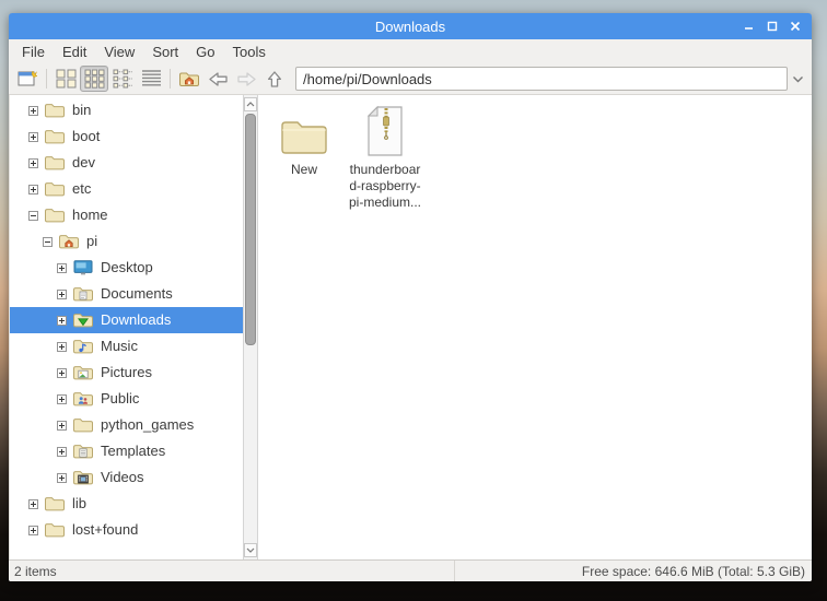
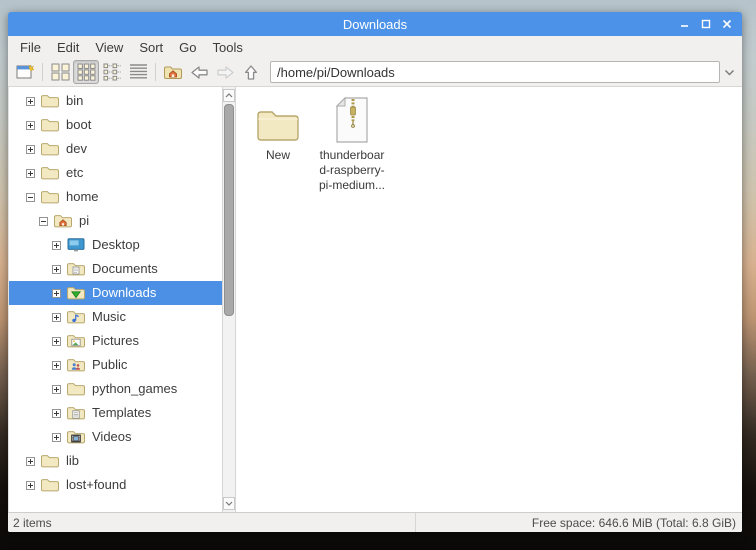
  Downloads
  File
  Edit
  View
  Sort
  Go
  Tools
  /home/pi/Downloads
  bin
  boot
  dev
  etc
  home
  pi
  Desktop
  Documents
  Downloads
  Music
  Pictures
  Public
  python_games
  Templates
  Videos
  lib
  lost+found
  New
  thunderboar
  d-raspberry-
  pi-medium...
  2 items
- Free space: 646.6 MiB (Total: 5.3 GiB)
+ Free space: 646.6 MiB (Total: 6.8 GiB)
